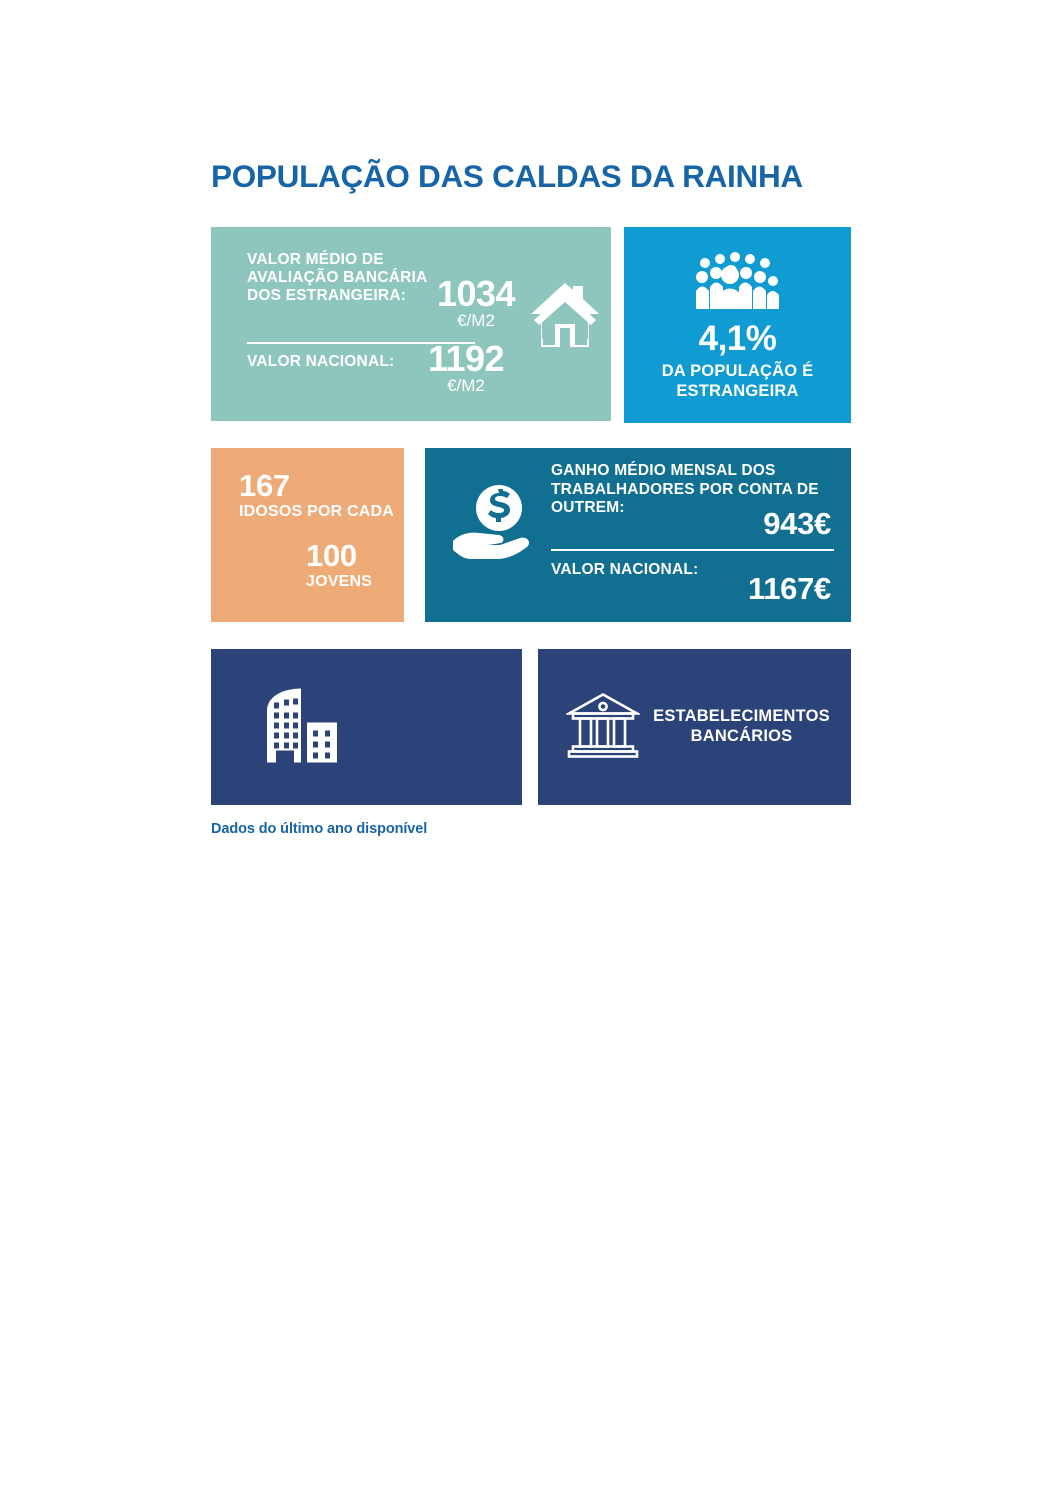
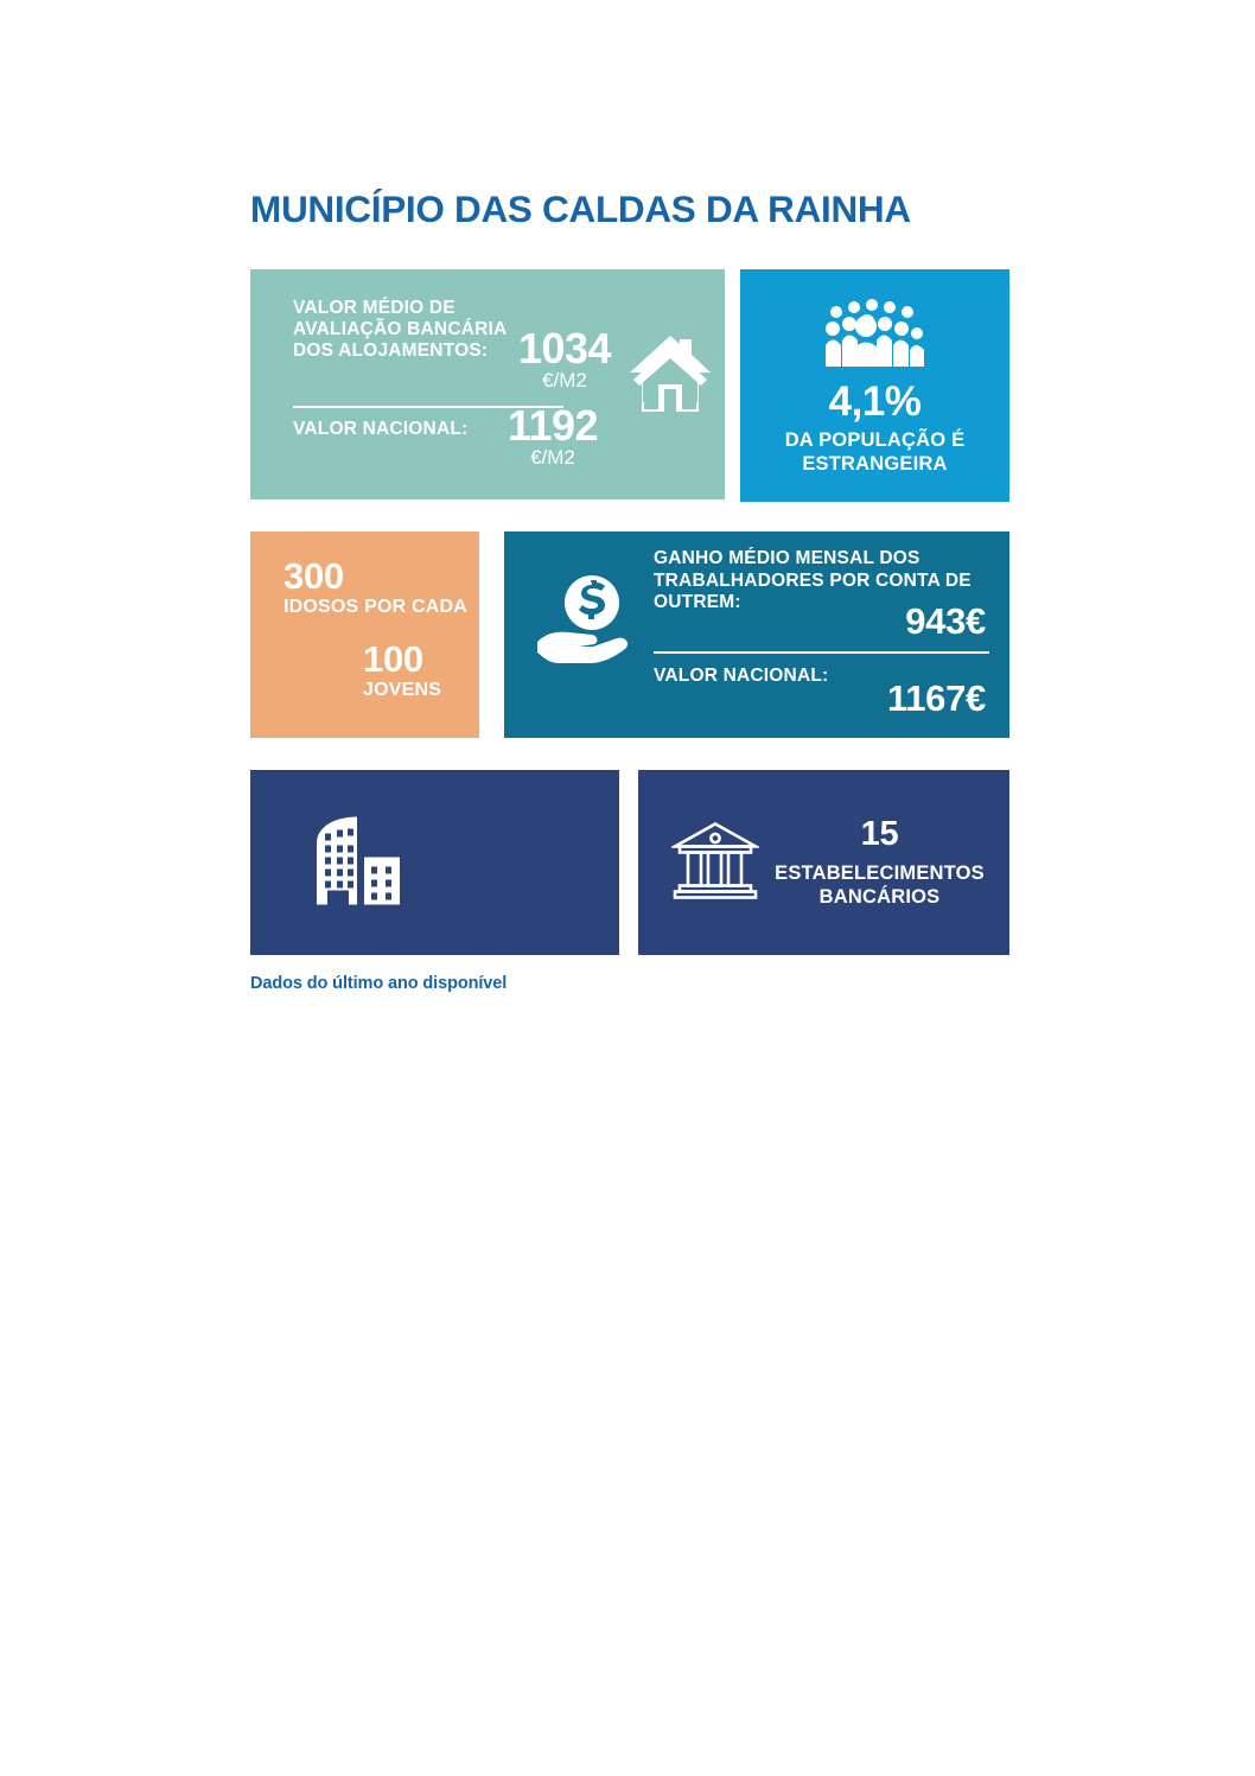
- POPULAÇÃO DAS CALDAS DA RAINHA
+ MUNICÍPIO DAS CALDAS DA RAINHA
- VALOR MÉDIO DE AVALIAÇÃO BANCÁRIA DOS ESTRANGEIRA:
+ VALOR MÉDIO DE AVALIAÇÃO BANCÁRIA DOS ALOJAMENTOS:
  1034
  €/M2
  VALOR NACIONAL:
  1192
  €/M2
  4,1%
  DA POPULAÇÃO É ESTRANGEIRA
- 167
+ 300
  IDOSOS POR CADA
  100
  JOVENS
  GANHO MÉDIO MENSAL DOS TRABALHADORES POR CONTA DE OUTREM:
  943€
  VALOR NACIONAL:
  1167€
+ 15
  ESTABELECIMENTOS BANCÁRIOS
  Dados do último ano disponível
